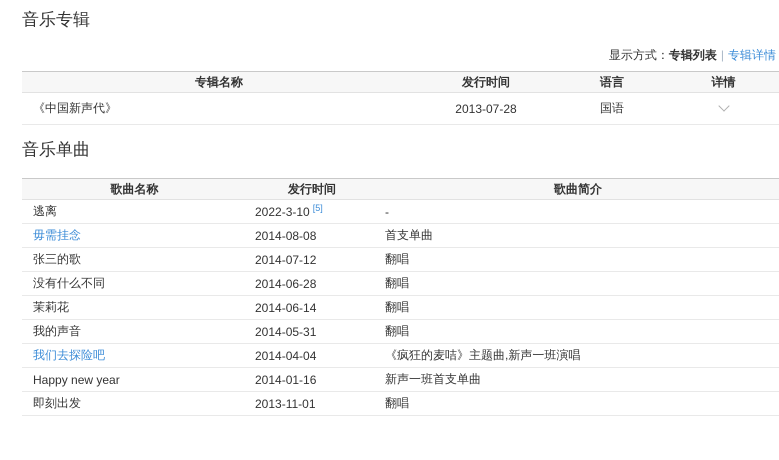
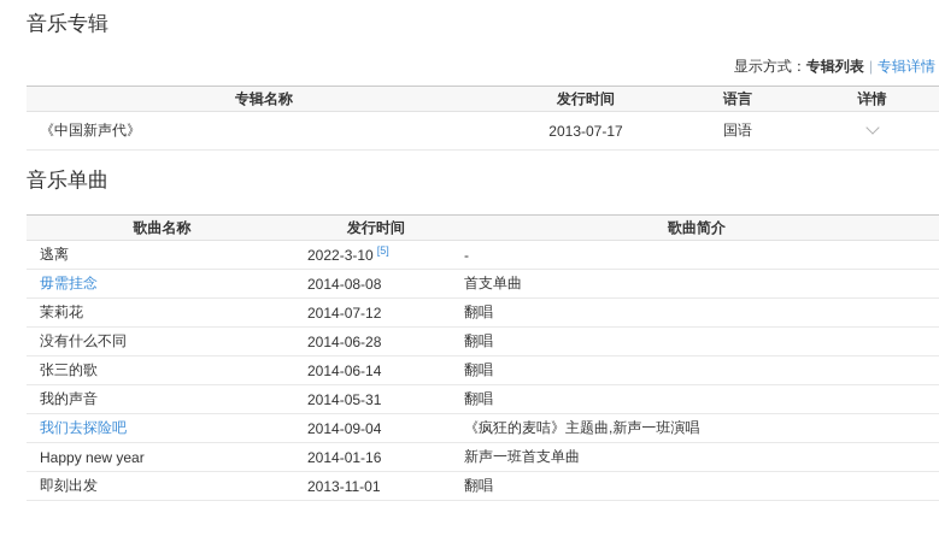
  音乐专辑
  显示方式：专辑列表 | 专辑详情
  专辑名称	发行时间	语言	详情
- 《中国新声代》	2013-07-28	国语
+ 《中国新声代》	2013-07-17	国语
  音乐单曲
  歌曲名称	发行时间	歌曲简介
  逃离	2022-3-10 [5]	-
  毋需挂念	2014-08-08	首支单曲
- 张三的歌	2014-07-12	翻唱
+ 茉莉花	2014-07-12	翻唱
  没有什么不同	2014-06-28	翻唱
- 茉莉花	2014-06-14	翻唱
+ 张三的歌	2014-06-14	翻唱
  我的声音	2014-05-31	翻唱
- 我们去探险吧	2014-04-04	《疯狂的麦咭》主题曲,新声一班演唱
+ 我们去探险吧	2014-09-04	《疯狂的麦咭》主题曲,新声一班演唱
  Happy new year	2014-01-16	新声一班首支单曲
  即刻出发	2013-11-01	翻唱
